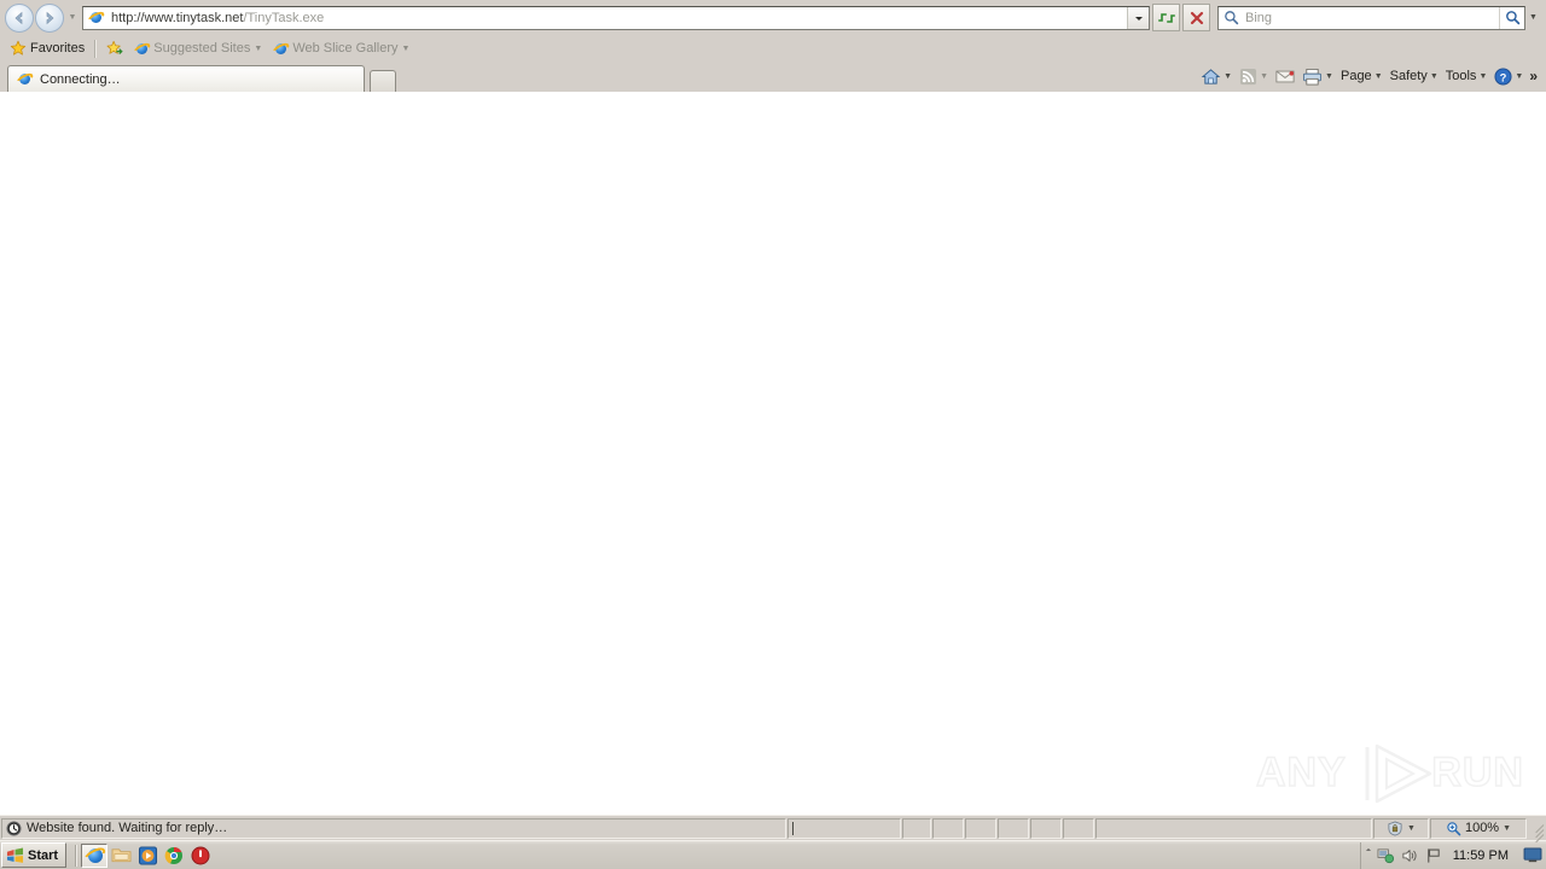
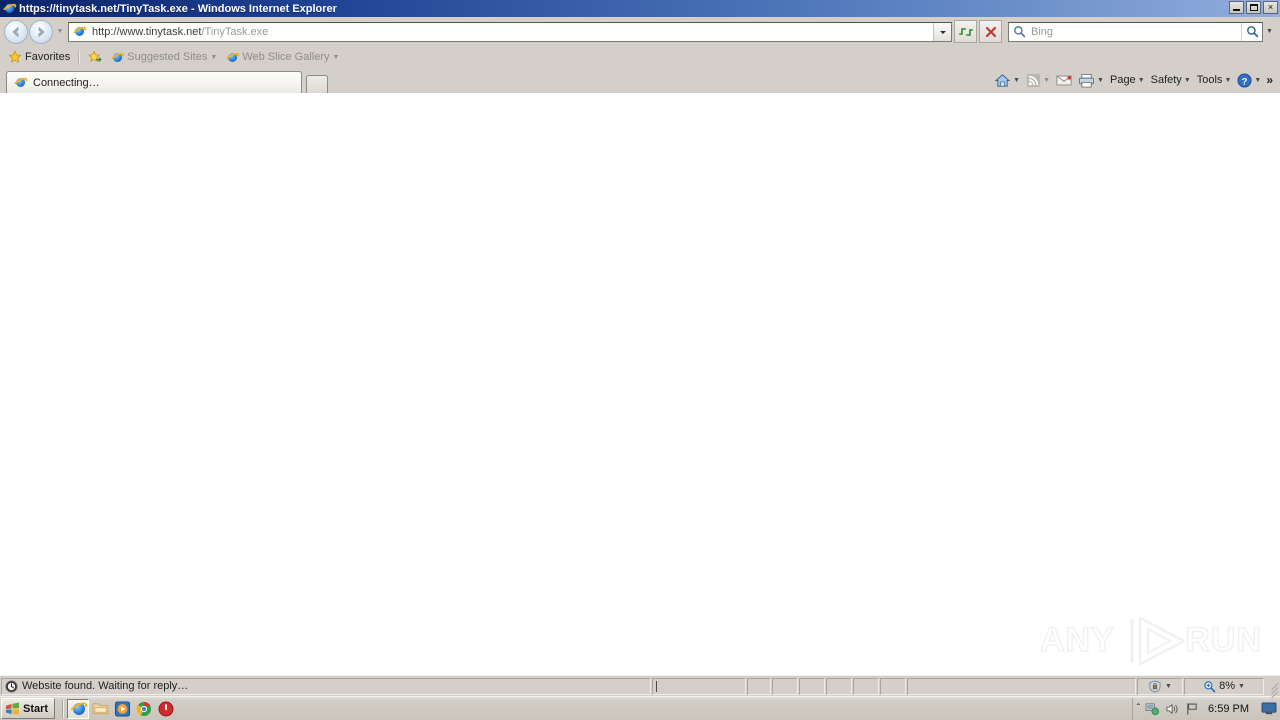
+ https://tinytask.net/TinyTask.exe - Windows Internet Explorer
+ ×
  http://www.tinytask.net/TinyTask.exe
  Bing
  Favorites
  Suggested Sites
  Web Slice Gallery
  Connecting…
  Page
  Safety
  Tools
  ?
  »
  Website found. Waiting for reply…
- 100%
+ 8%
  Start
  ˆ
- 11:59 PM
+ 6:59 PM
